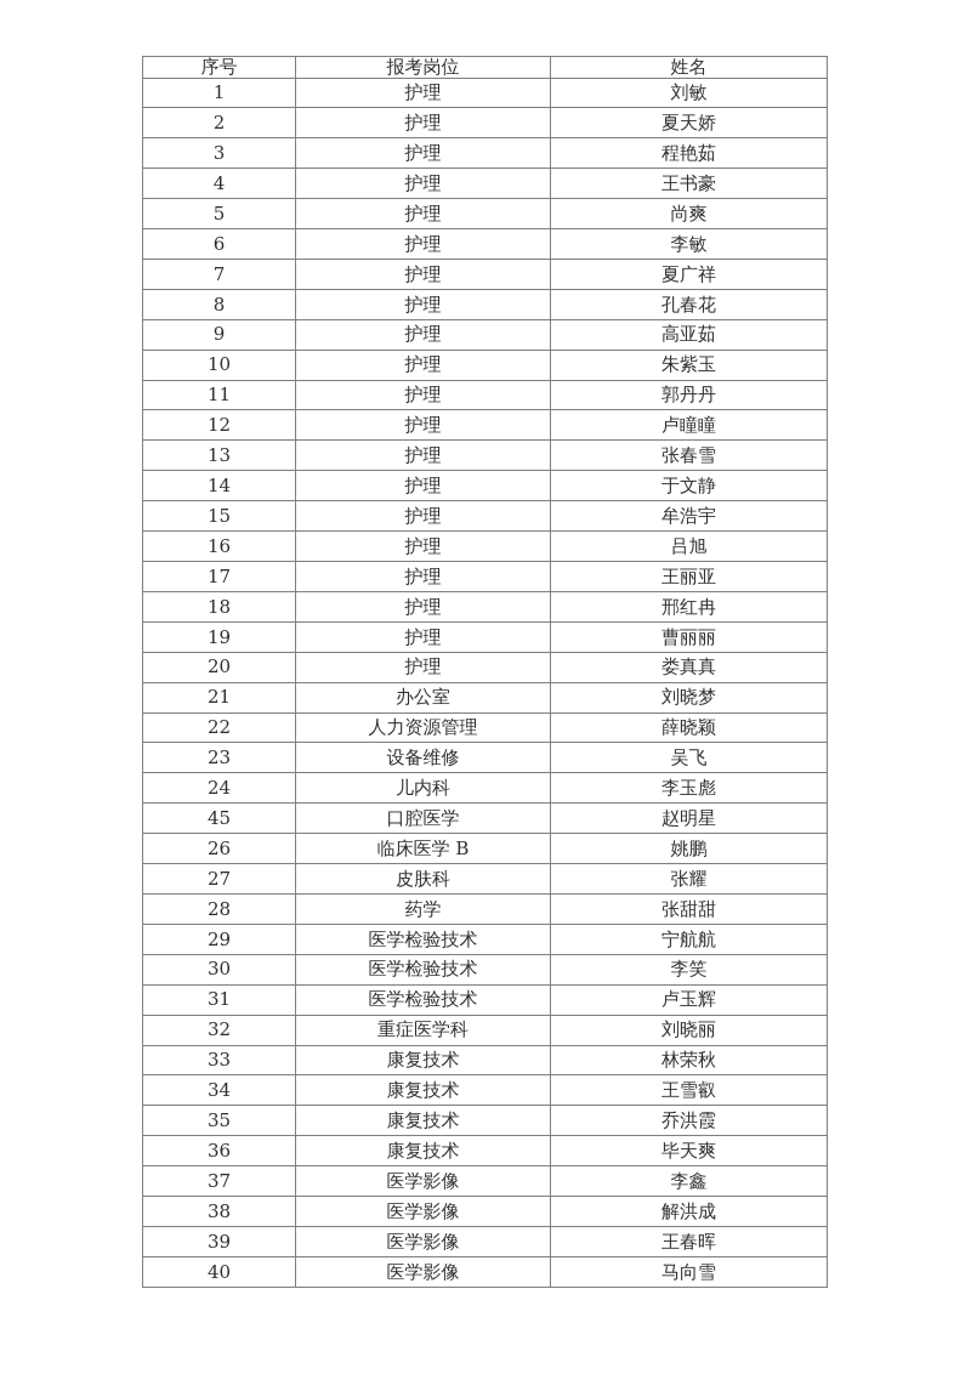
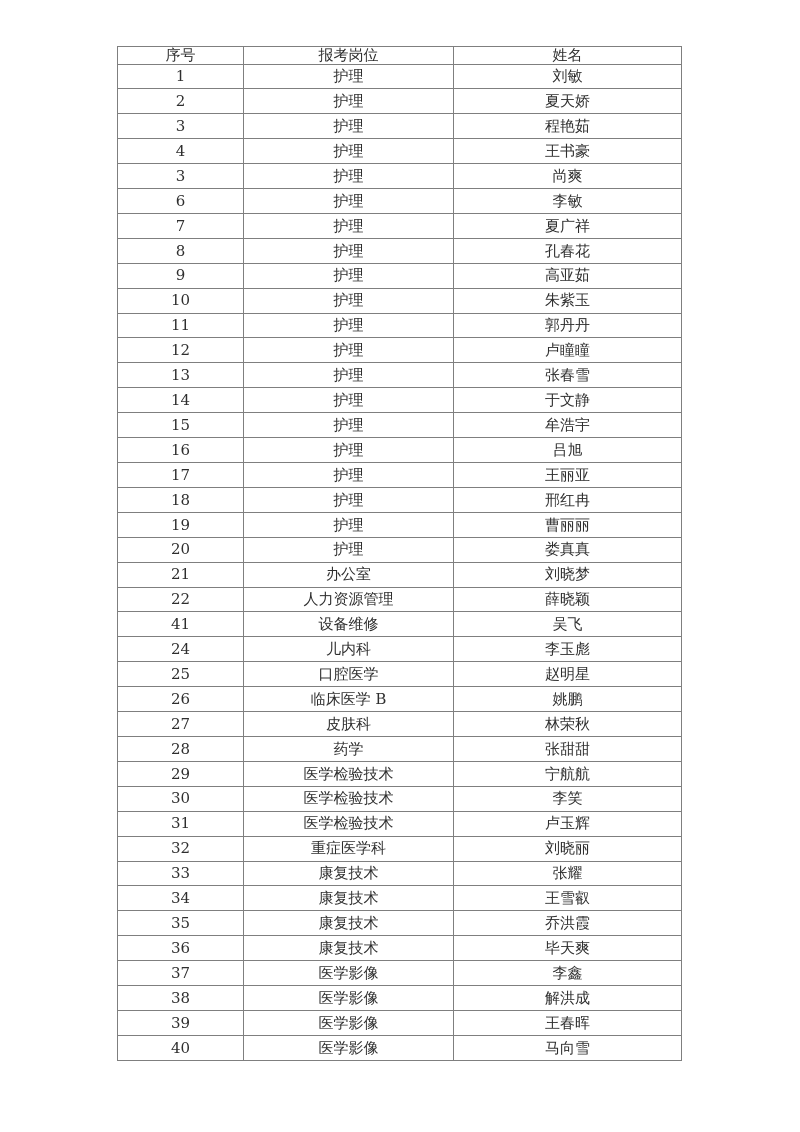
  序号	报考岗位	姓名
  1	护理	刘敏
  2	护理	夏天娇
  3	护理	程艳茹
  4	护理	王书豪
- 5	护理	尚爽
+ 3	护理	尚爽
  6	护理	李敏
  7	护理	夏广祥
  8	护理	孔春花
  9	护理	高亚茹
  10	护理	朱紫玉
  11	护理	郭丹丹
  12	护理	卢瞳瞳
  13	护理	张春雪
  14	护理	于文静
  15	护理	牟浩宇
  16	护理	吕旭
  17	护理	王丽亚
  18	护理	邢红冉
  19	护理	曹丽丽
  20	护理	娄真真
  21	办公室	刘晓梦
  22	人力资源管理	薛晓颖
- 23	设备维修	吴飞
+ 41	设备维修	吴飞
  24	儿内科	李玉彪
- 45	口腔医学	赵明星
+ 25	口腔医学	赵明星
  26	临床医学 B	姚鹏
- 27	皮肤科	张耀
+ 27	皮肤科	林荣秋
  28	药学	张甜甜
  29	医学检验技术	宁航航
  30	医学检验技术	李笑
  31	医学检验技术	卢玉辉
  32	重症医学科	刘晓丽
- 33	康复技术	林荣秋
+ 33	康复技术	张耀
  34	康复技术	王雪叡
  35	康复技术	乔洪霞
  36	康复技术	毕天爽
  37	医学影像	李鑫
  38	医学影像	解洪成
  39	医学影像	王春晖
  40	医学影像	马向雪
